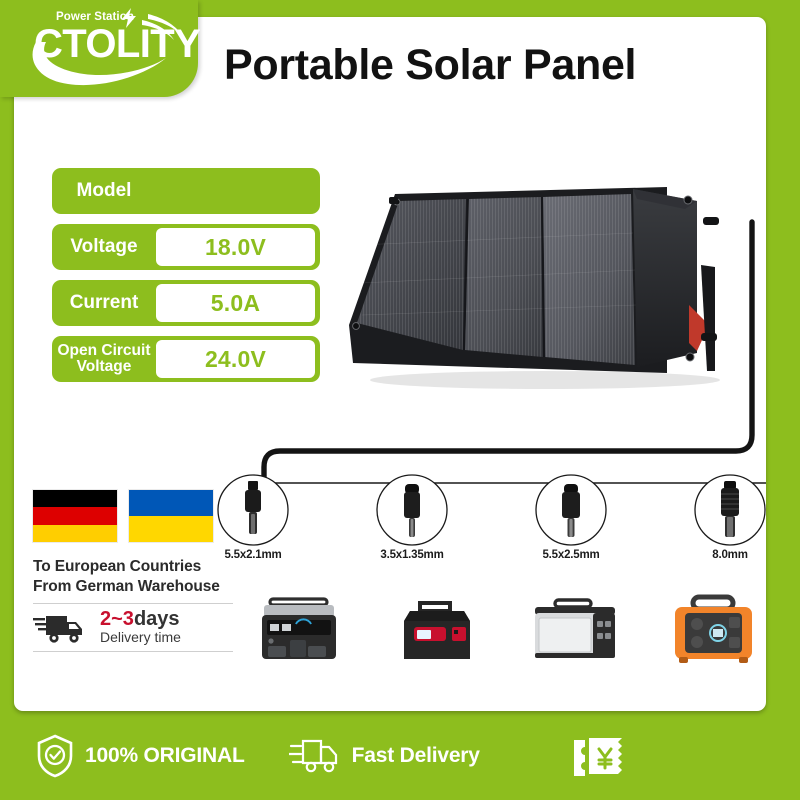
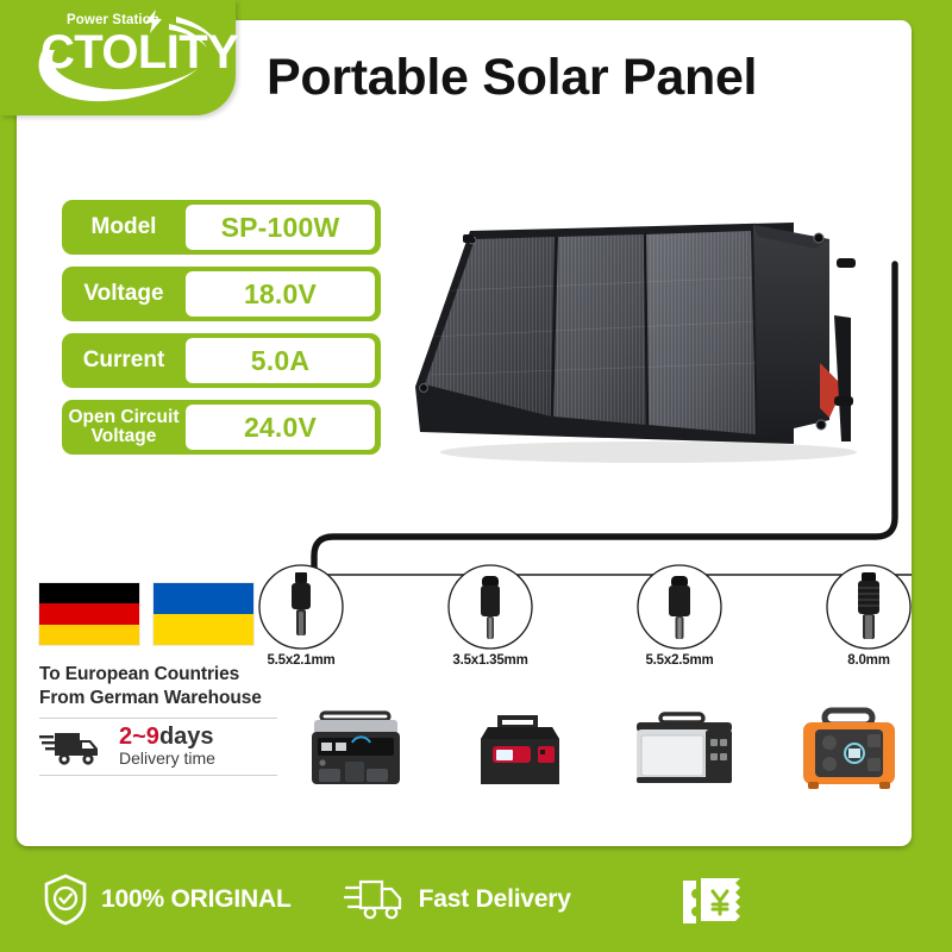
  Power Station
  CTOLITY
  Portable Solar Panel
  Model
+ SP-100W
  Voltage
  18.0V
  Current
  5.0A
  Open Circuit
  Voltage
  24.0V
  5.5x2.1mm
  3.5x1.35mm
  5.5x2.5mm
  8.0mm
  To European Countries
  From German Warehouse
- 2~3days
+ 2~9days
  Delivery time
  100% ORIGINAL
  Fast Delivery
